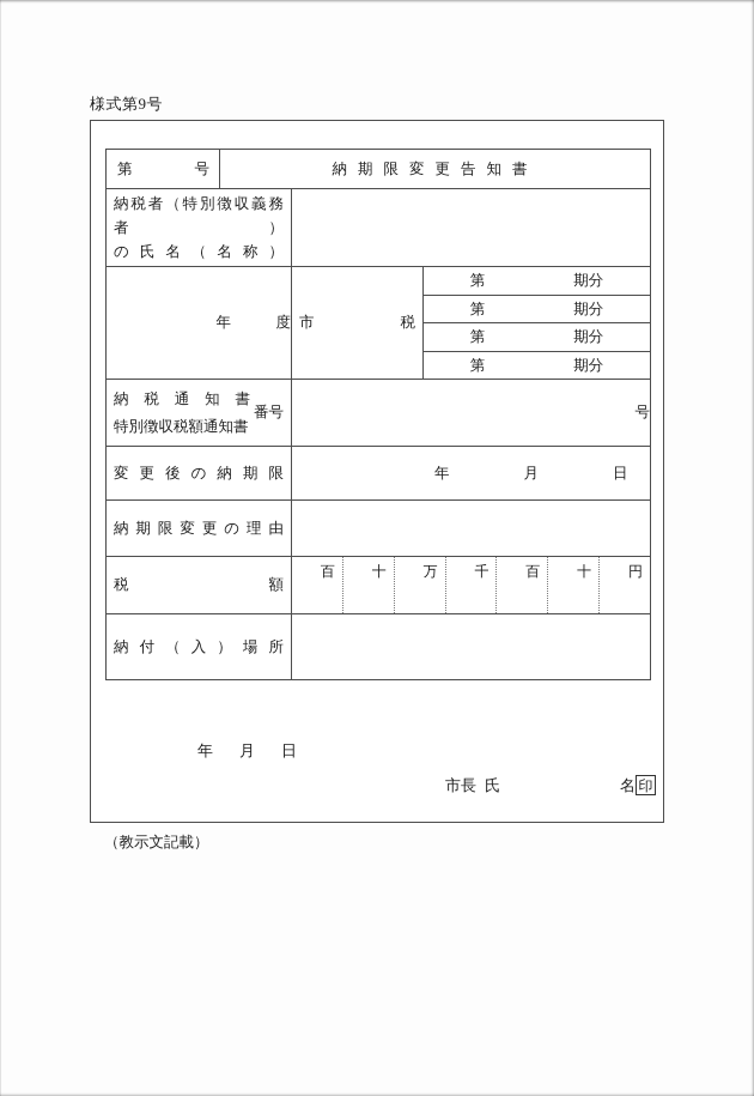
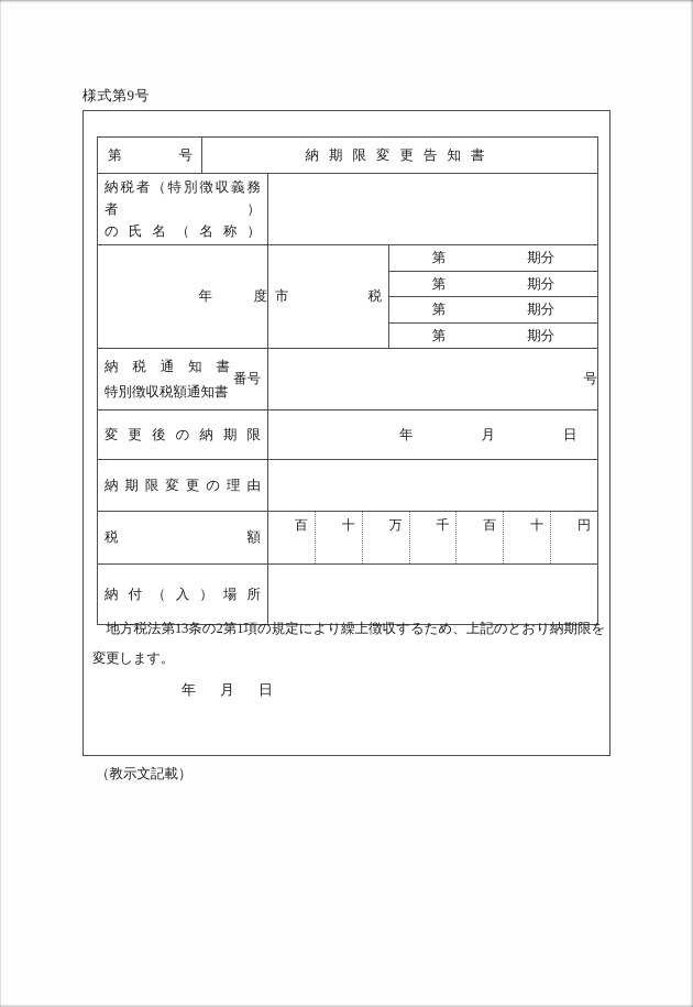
  様式第9号
  第 号	納期限変更告知書
  納税者（特別徴収義務者） の氏名（名称）
  年 度	市 税	第 期分
  第 期分
  第 期分
  第 期分
  納税通知書 特別徴収税額通知書 番号	号
  変更後の納期限	年 月 日
  納期限変更の理由
  税額	百 十 万 千 百 十 円
  納付（入）場所
+ 地方税法第13条の2第1項の規定により繰上徴収するため、上記のとおり納期限を変更します。
  年
  月
  日
- 市長
- 氏
- 名
- 印
  （教示文記載）
